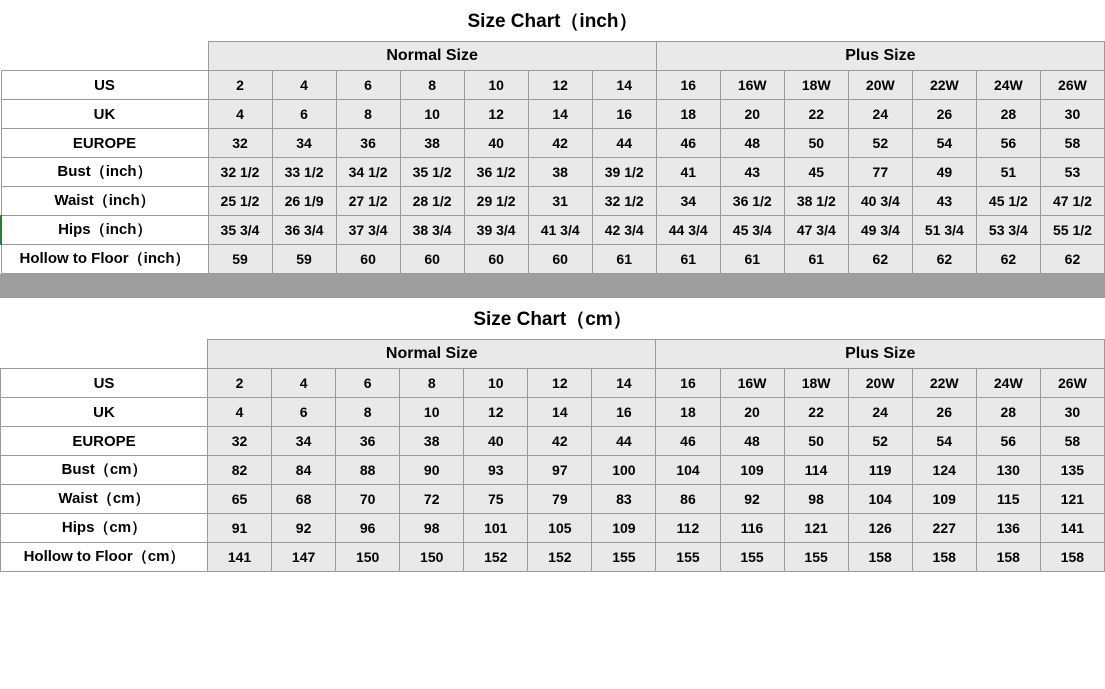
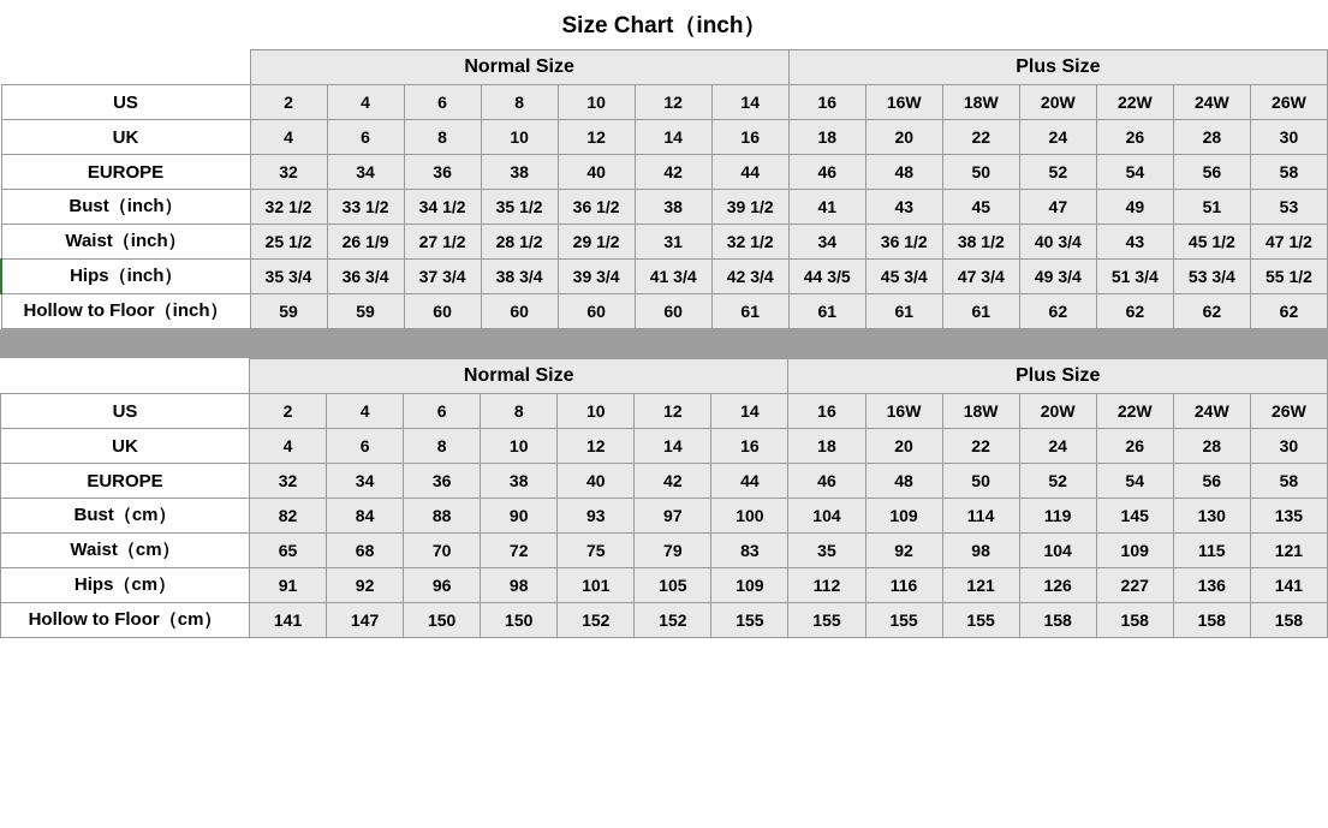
  Size Chart（inch）
  	Normal Size	Plus Size
  US	2	4	6	8	10	12	14	16	16W	18W	20W	22W	24W	26W
  UK	4	6	8	10	12	14	16	18	20	22	24	26	28	30
  EUROPE	32	34	36	38	40	42	44	46	48	50	52	54	56	58
- Bust（inch）	32 1/2	33 1/2	34 1/2	35 1/2	36 1/2	38	39 1/2	41	43	45	77	49	51	53
+ Bust（inch）	32 1/2	33 1/2	34 1/2	35 1/2	36 1/2	38	39 1/2	41	43	45	47	49	51	53
  Waist（inch）	25 1/2	26 1/9	27 1/2	28 1/2	29 1/2	31	32 1/2	34	36 1/2	38 1/2	40 3/4	43	45 1/2	47 1/2
- Hips（inch）	35 3/4	36 3/4	37 3/4	38 3/4	39 3/4	41 3/4	42 3/4	44 3/4	45 3/4	47 3/4	49 3/4	51 3/4	53 3/4	55 1/2
+ Hips（inch）	35 3/4	36 3/4	37 3/4	38 3/4	39 3/4	41 3/4	42 3/4	44 3/5	45 3/4	47 3/4	49 3/4	51 3/4	53 3/4	55 1/2
  Hollow to Floor（inch）	59	59	60	60	60	60	61	61	61	61	62	62	62	62
- Size Chart（cm）
  	Normal Size	Plus Size
  US	2	4	6	8	10	12	14	16	16W	18W	20W	22W	24W	26W
  UK	4	6	8	10	12	14	16	18	20	22	24	26	28	30
  EUROPE	32	34	36	38	40	42	44	46	48	50	52	54	56	58
- Bust（cm）	82	84	88	90	93	97	100	104	109	114	119	124	130	135
+ Bust（cm）	82	84	88	90	93	97	100	104	109	114	119	145	130	135
- Waist（cm）	65	68	70	72	75	79	83	86	92	98	104	109	115	121
+ Waist（cm）	65	68	70	72	75	79	83	35	92	98	104	109	115	121
  Hips（cm）	91	92	96	98	101	105	109	112	116	121	126	227	136	141
  Hollow to Floor（cm）	141	147	150	150	152	152	155	155	155	155	158	158	158	158
